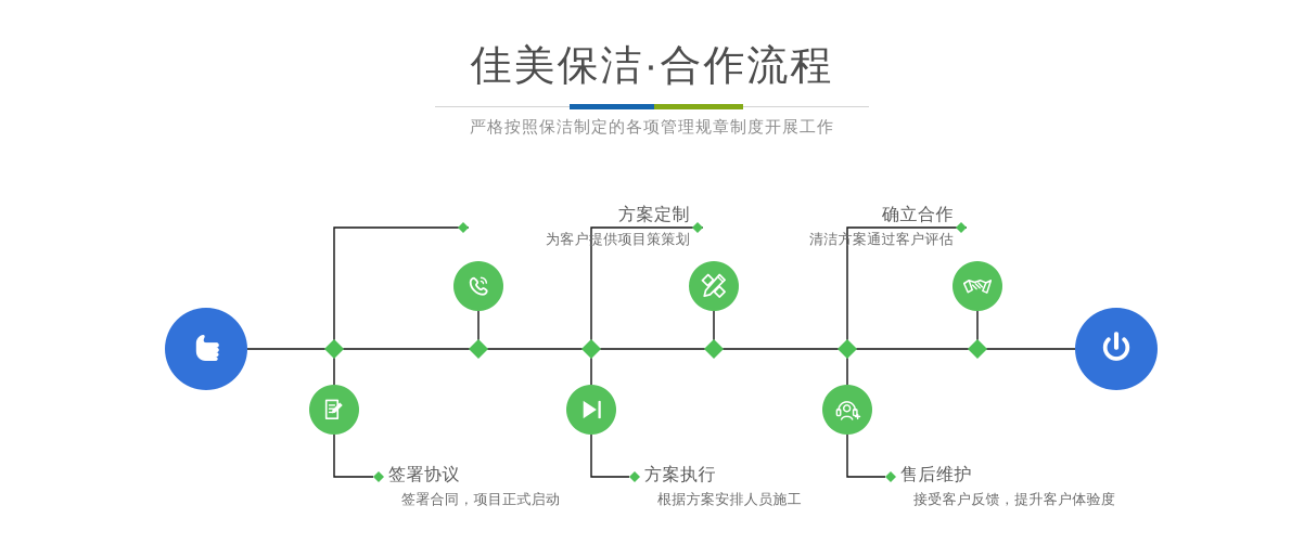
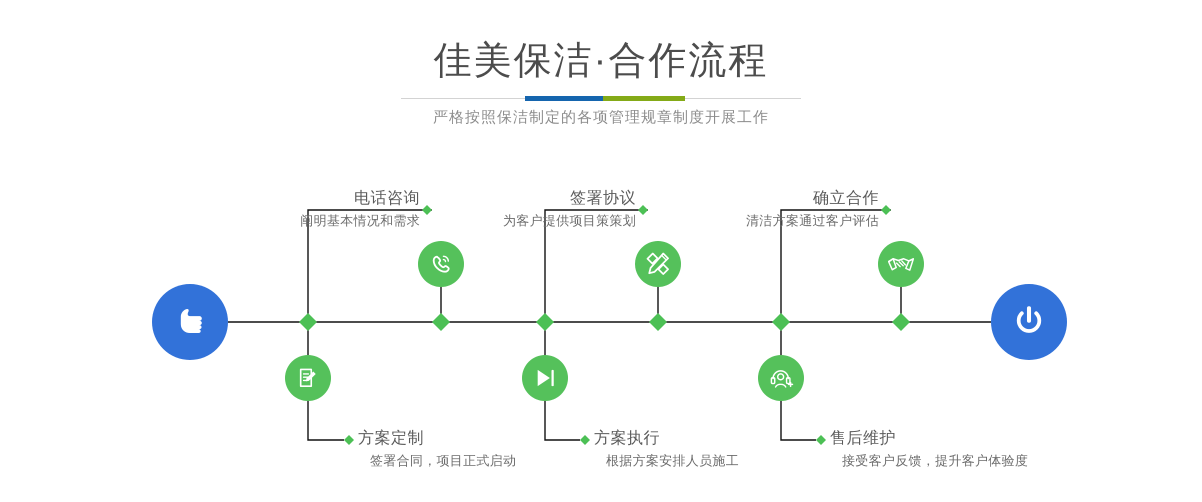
  佳美保洁·合作流程
  严格按照保洁制定的各项管理规章制度开展工作
+ 电话咨询
+ 阐明基本情况和需求
- 方案定制
+ 签署协议
  为客户提供项目策策划
  确立合作
  清洁方案通过客户评估
- 签署协议
+ 方案定制
  签署合同，项目正式启动
  方案执行
  根据方案安排人员施工
  售后维护
  接受客户反馈，提升客户体验度
